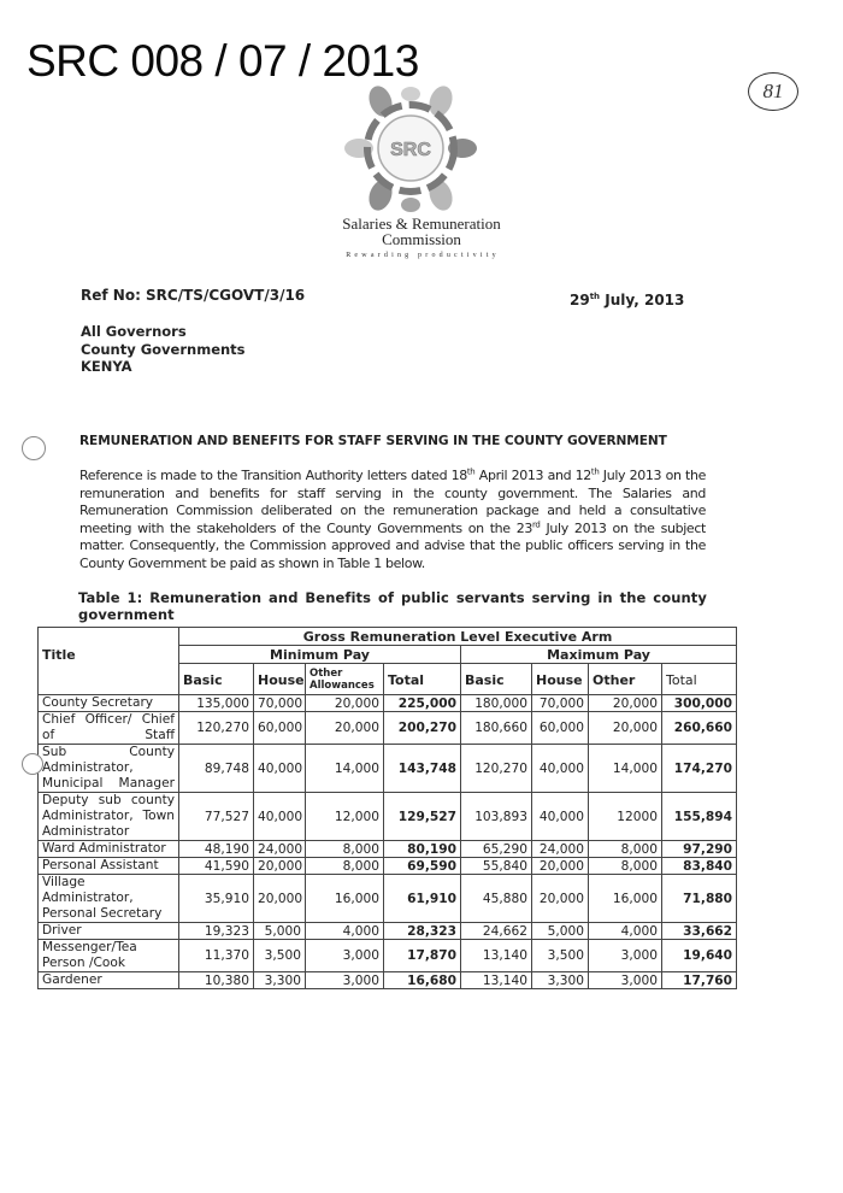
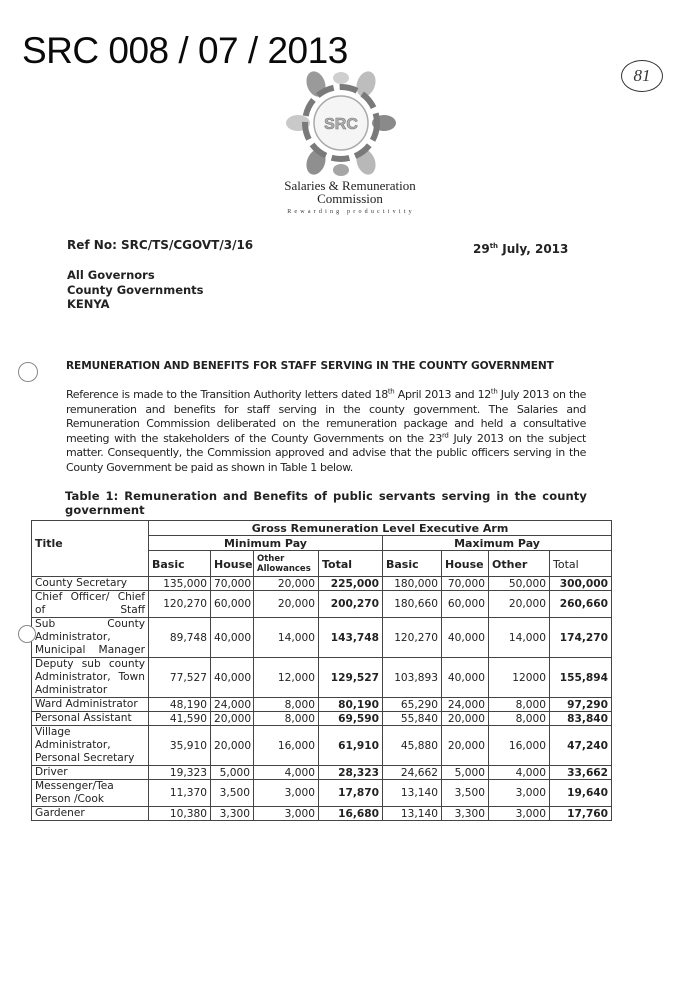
  SRC 008 / 07 / 2013
  81
  SRC
  Salaries & Remuneration
  Commission
  Ref No: SRC/TS/CGOVT/3/16
  29th July, 2013
  All Governors
  County Governments
  KENYA
  REMUNERATION AND BENEFITS FOR STAFF SERVING IN THE COUNTY GOVERNMENT
  Reference is made to the Transition Authority letters dated 18th April 2013 and 12th July 2013 on the remuneration and benefits for staff serving in the county government. The Salaries and Remuneration Commission deliberated on the remuneration package and held a consultative meeting with the stakeholders of the County Governments on the 23rd July 2013 on the subject matter. Consequently, the Commission approved and advise that the public officers serving in the County Government be paid as shown in Table 1 below.
  Table 1: Remuneration and Benefits of public servants serving in the county government
  	Gross Remuneration Level Executive Arm
  Title	Minimum Pay	Maximum Pay
  	Basic	House	Other Allowances	Total	Basic	House	Other	Total
- County Secretary	135,000	70,000	20,000	225,000	180,000	70,000	20,000	300,000
+ County Secretary	135,000	70,000	20,000	225,000	180,000	70,000	50,000	300,000
  Chief Officer/ Chief of Staff	120,270	60,000	20,000	200,270	180,660	60,000	20,000	260,660
  Sub County Administrator, Municipal Manager	89,748	40,000	14,000	143,748	120,270	40,000	14,000	174,270
  Deputy sub county Administrator, Town Administrator	77,527	40,000	12,000	129,527	103,893	40,000	12000	155,894
  Ward Administrator	48,190	24,000	8,000	80,190	65,290	24,000	8,000	97,290
  Personal Assistant	41,590	20,000	8,000	69,590	55,840	20,000	8,000	83,840
- Village Administrator, Personal Secretary	35,910	20,000	16,000	61,910	45,880	20,000	16,000	71,880
+ Village Administrator, Personal Secretary	35,910	20,000	16,000	61,910	45,880	20,000	16,000	47,240
  Driver	19,323	5,000	4,000	28,323	24,662	5,000	4,000	33,662
  Messenger/Tea Person /Cook	11,370	3,500	3,000	17,870	13,140	3,500	3,000	19,640
  Gardener	10,380	3,300	3,000	16,680	13,140	3,300	3,000	17,760
